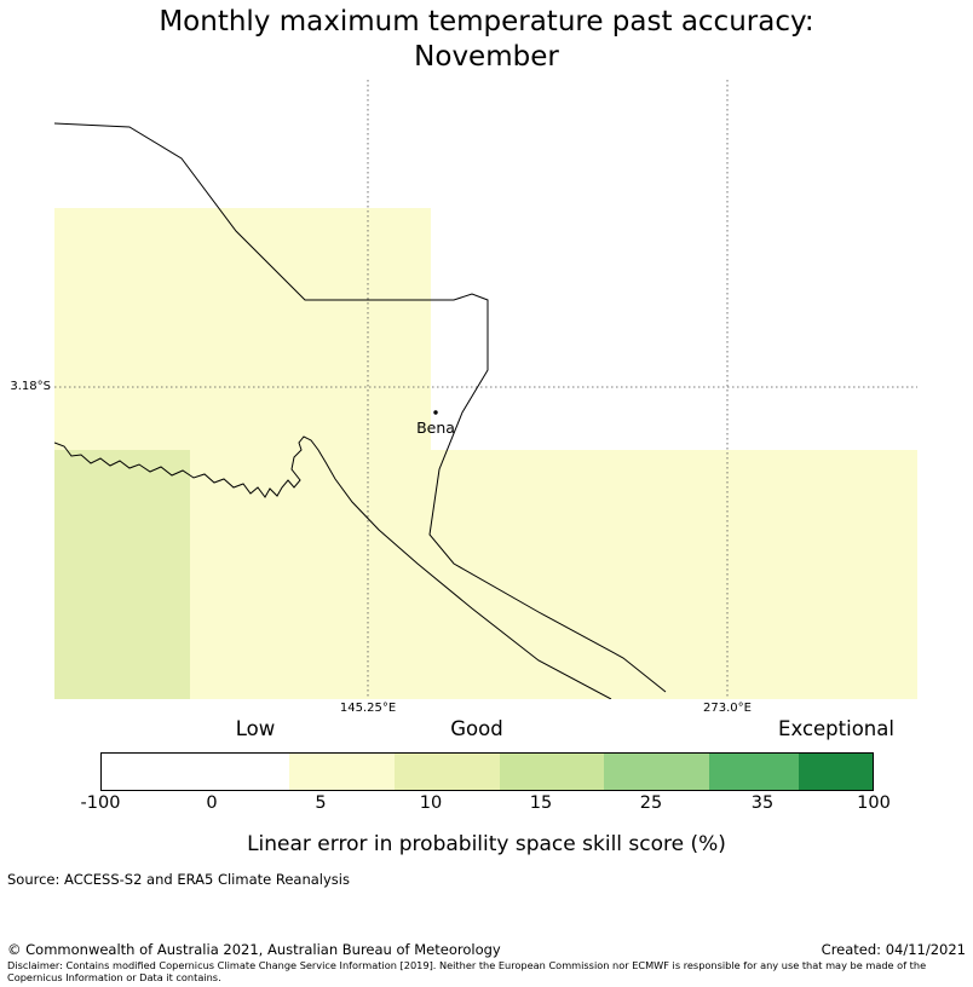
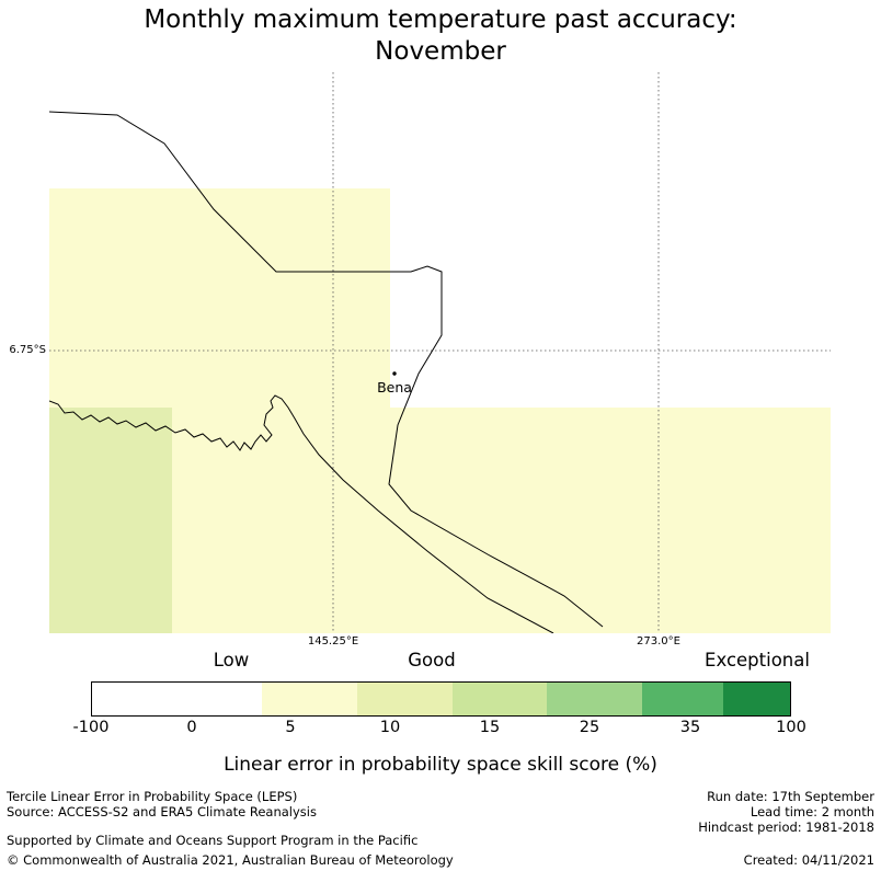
  Monthly maximum temperature past accuracy:
  November
  Bena
- 3.18°S
+ 6.75°S
  145.25°E
  273.0°E
  Low
  Good
  Exceptional
  -100
  0
  5
  10
  15
  25
  35
  100
  Linear error in probability space skill score (%)
+ Tercile Linear Error in Probability Space (LEPS)
  Source: ACCESS-S2 and ERA5 Climate Reanalysis
+ Run date: 17th September
+ Lead time: 2 month
+ Hindcast period: 1981-2018
+ Supported by Climate and Oceans Support Program in the Pacific
  © Commonwealth of Australia 2021, Australian Bureau of Meteorology
  Created: 04/11/2021
- Disclaimer: Contains modified Copernicus Climate Change Service Information [2019]. Neither the European Commission nor ECMWF is responsible for any use that may be made of the Copernicus Information or Data it contains.
